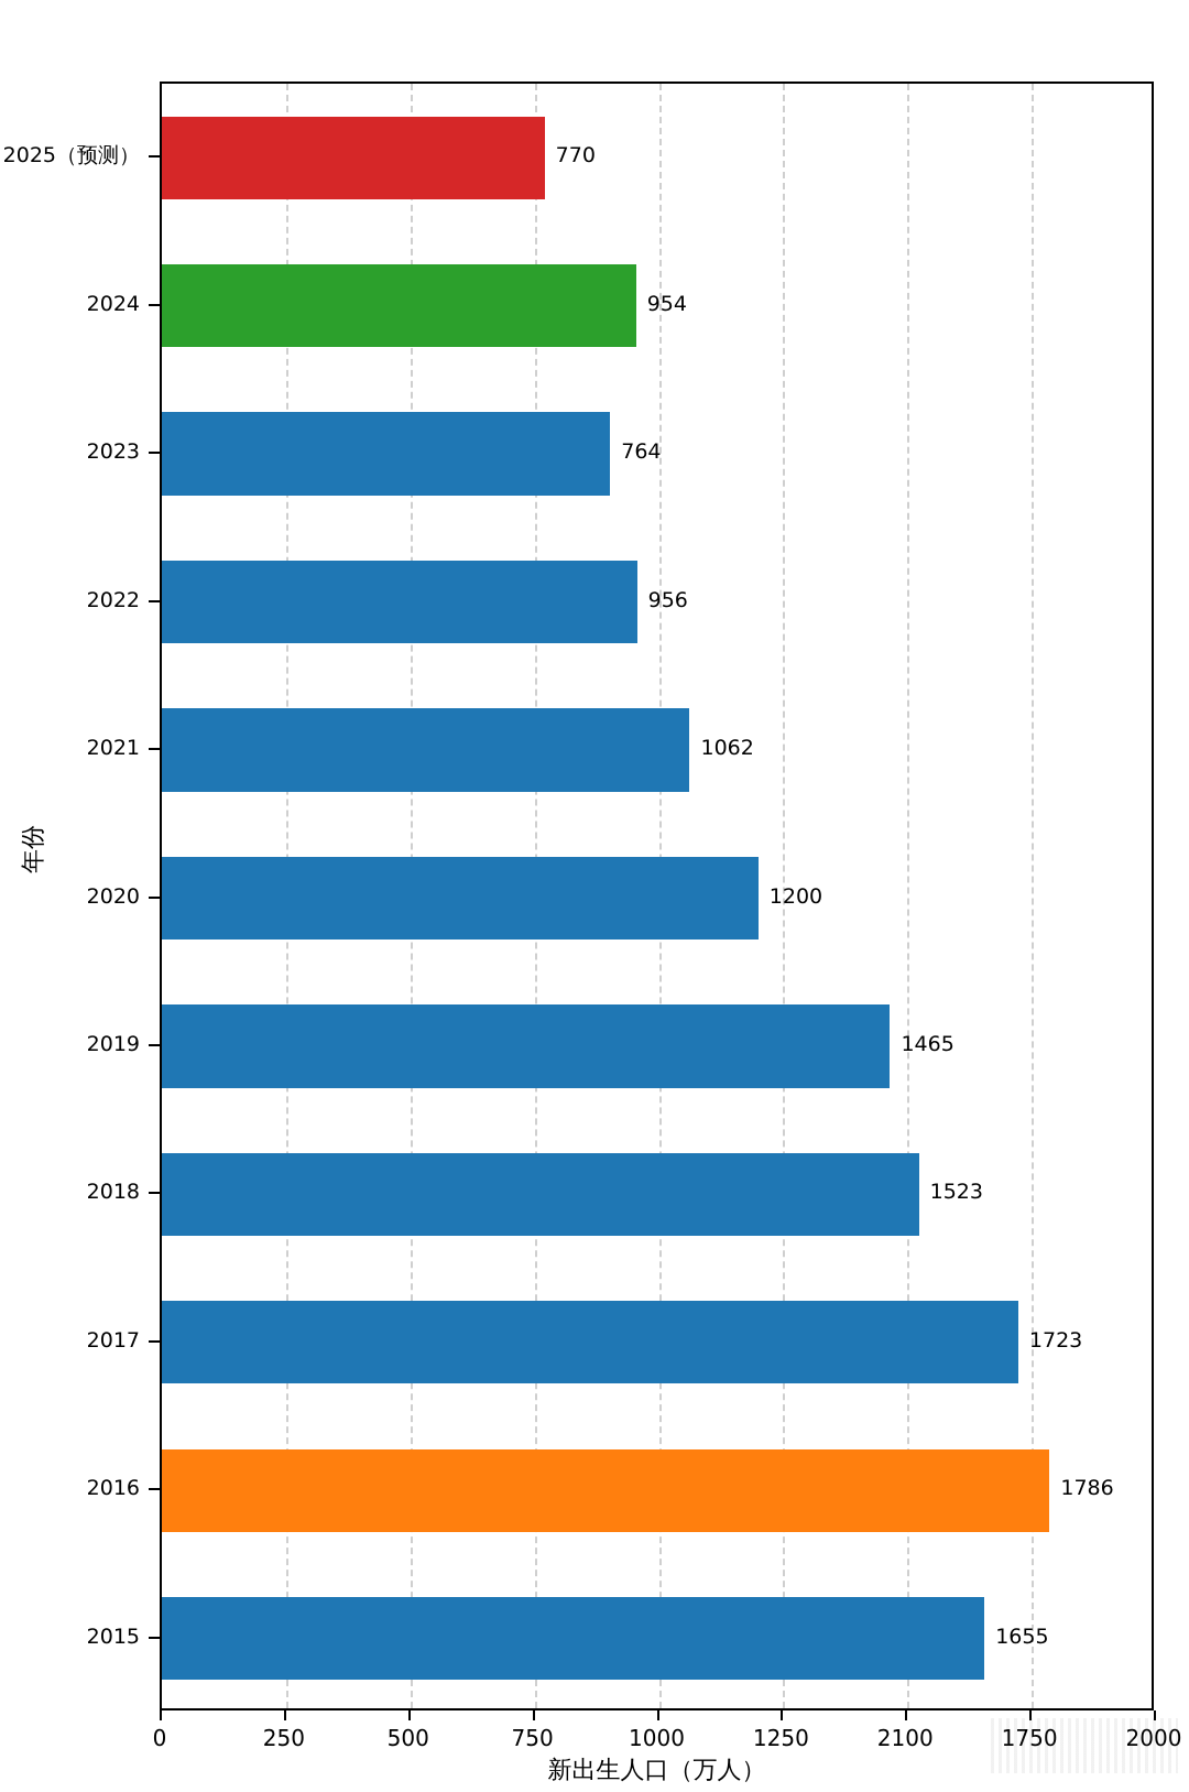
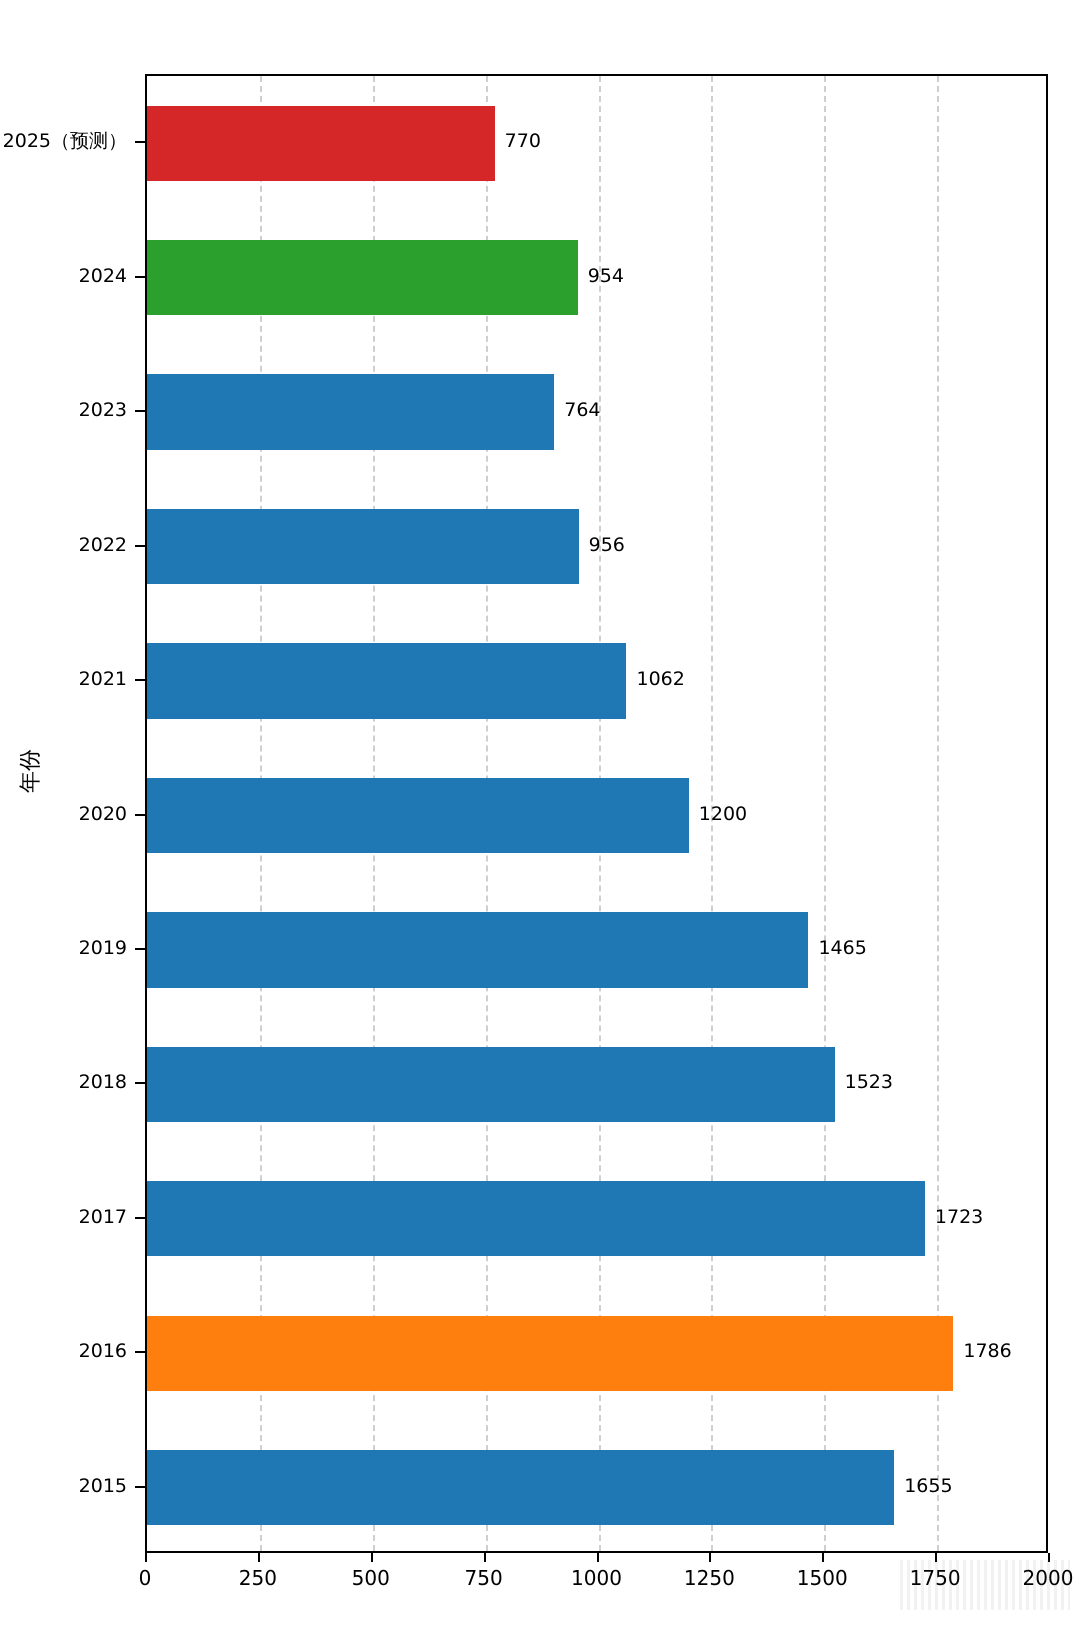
  2025（预测）
  2024
  2023
  2022
  2021
  2020
  2019
  2018
  2017
  2016
  2015
  770
  954
  764
  956
  1062
  1200
  1465
  1523
  1723
  1786
  1655
  0
  250
  500
  750
  1000
  1250
- 2100
+ 1500
  1750
  2000
- 新出生人口（万人）
